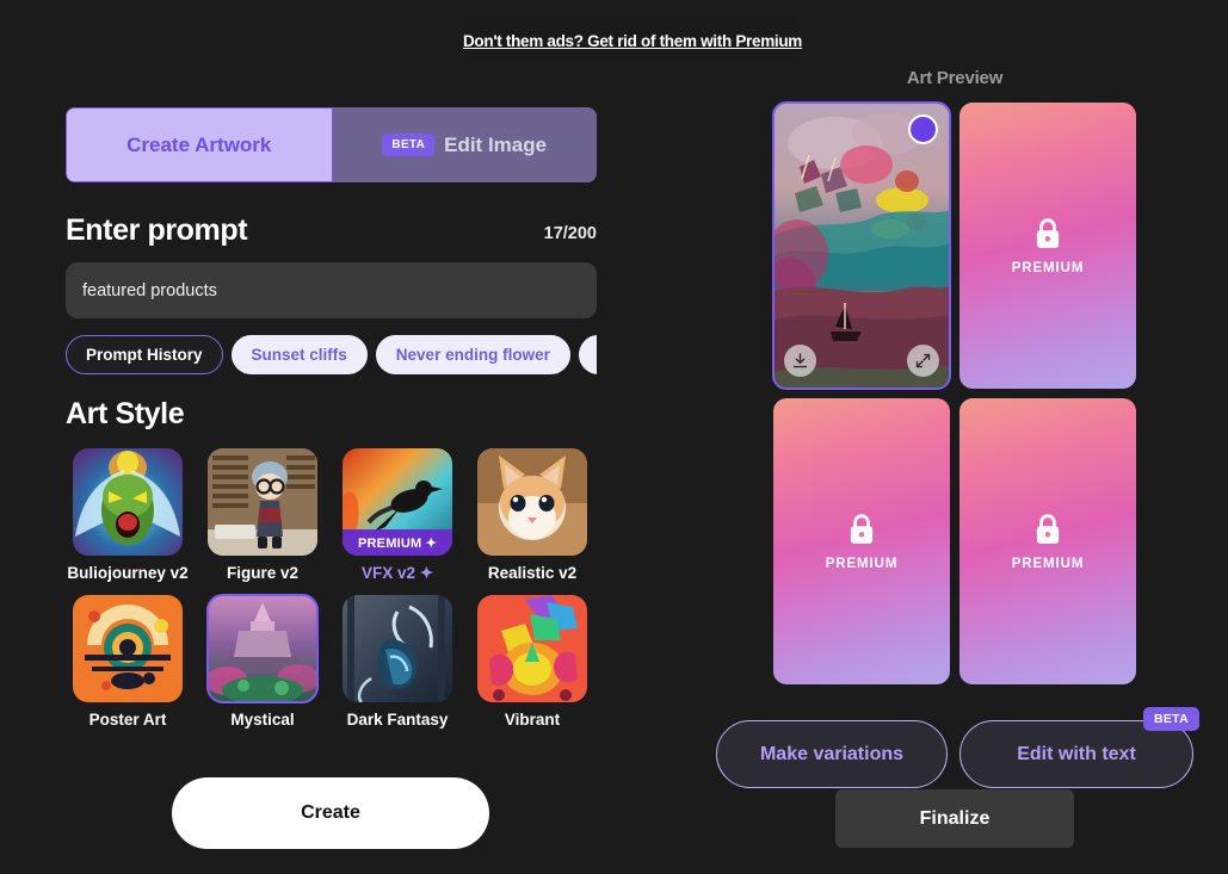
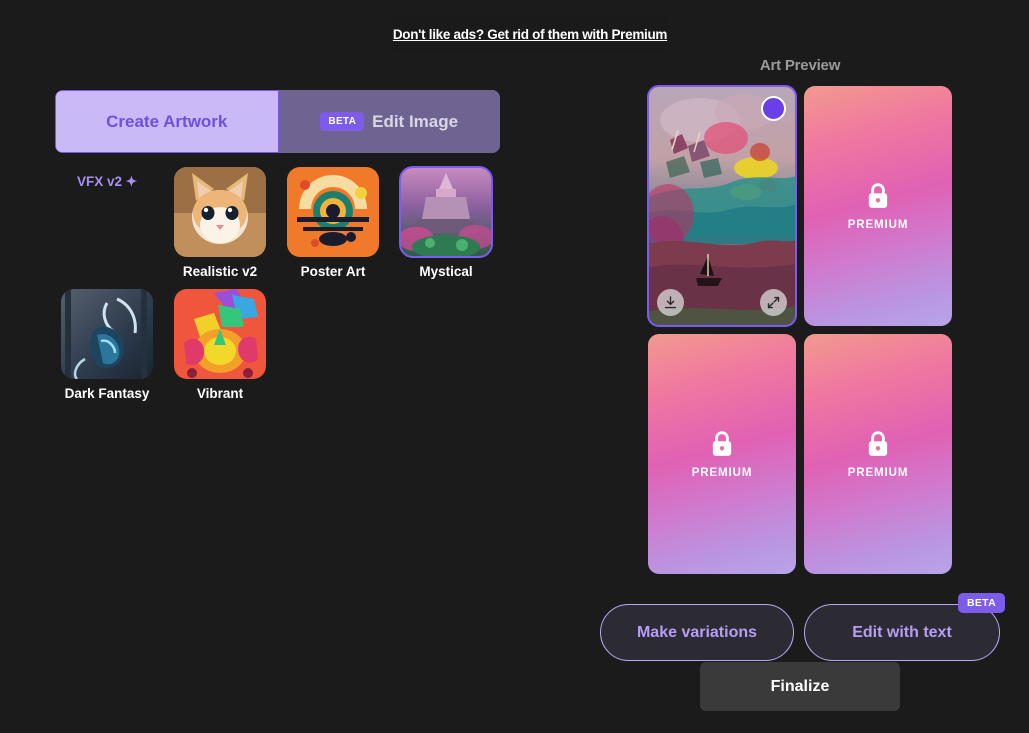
- Don't them ads? Get rid of them with Premium
+ Don't like ads? Get rid of them with Premium
  Create Artwork
  BETA
  Edit Image
- Enter prompt
- 17/200
- featured products
- Prompt History
- Sunset cliffs
- Never ending flower
- Art Style
- Buliojourney v2
- Figure v2
- PREMIUM ✦
  VFX v2 ✦
  Realistic v2
  Poster Art
  Mystical
  Dark Fantasy
  Vibrant
- Create
  Art Preview
  PREMIUM
  PREMIUM
  PREMIUM
  Make variations
  Edit with text
  BETA
  Finalize
